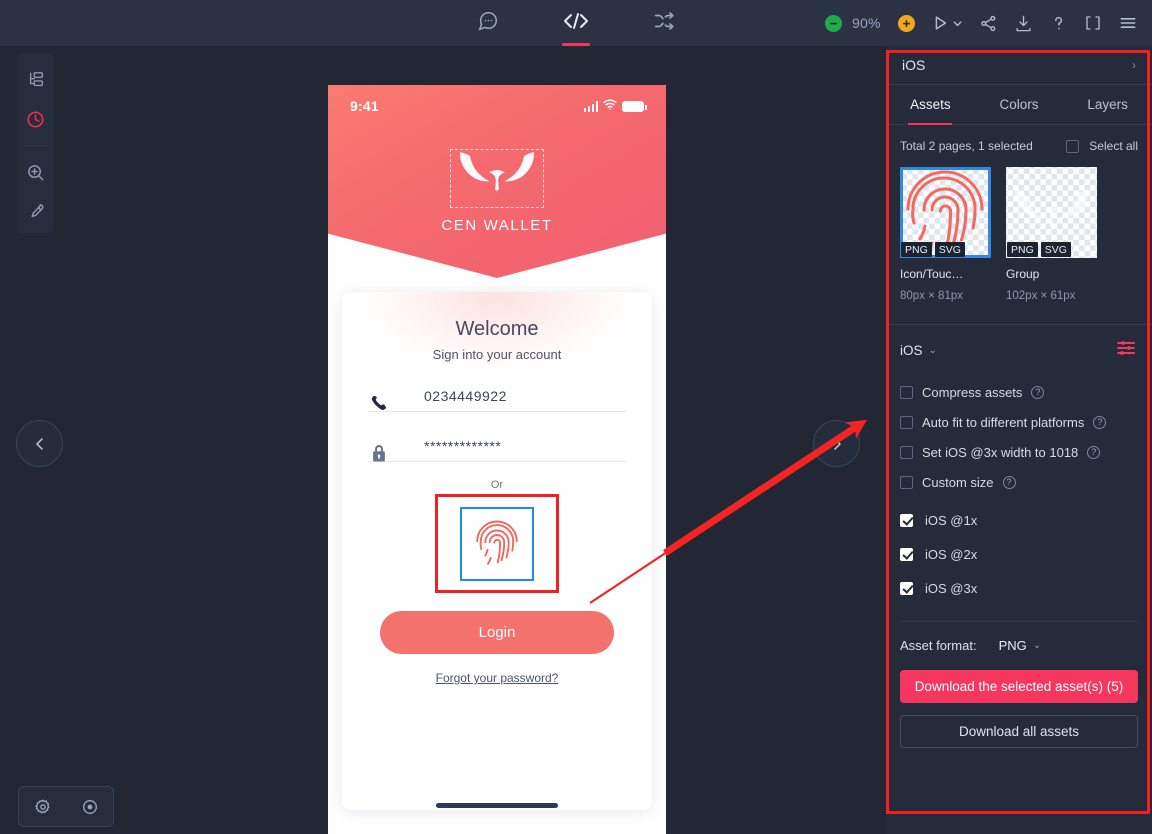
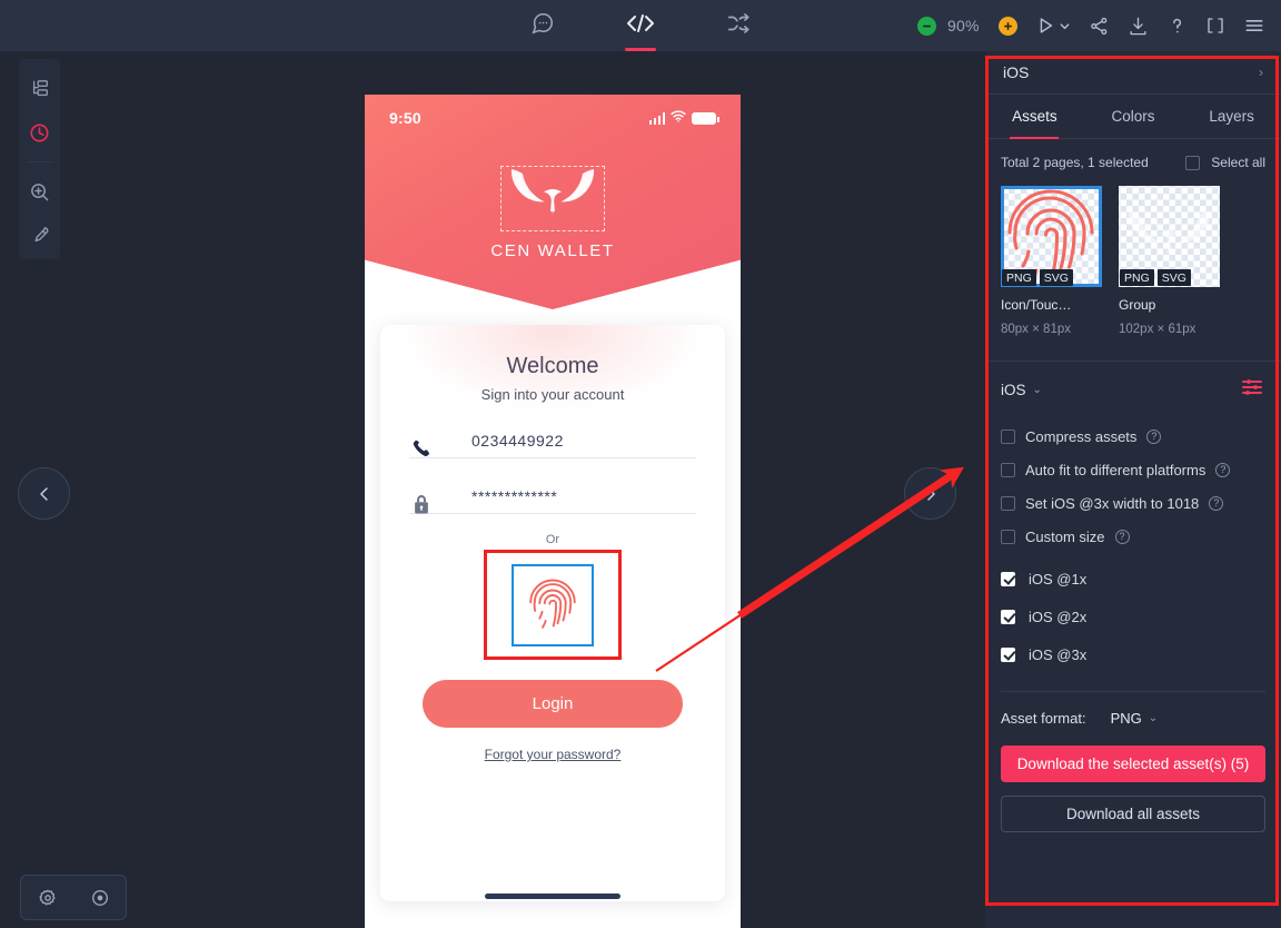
  90%
- 9:41
+ 9:50
  CEN WALLET
  0234449922
  *************
  Or
  Login
  Forgot your password?
  iOS
  ›
  Assets
  Colors
  Layers
  Total 2 pages, 1 selected
  Select all
  PNG
  SVG
  Icon/Touc…
  80px × 81px
  PNG
  SVG
  Group
  102px × 61px
  iOS
  ⌄
  Compress assets
  ?
  Auto fit to different platforms
  ?
  Set iOS @3x width to 1018
  ?
  Custom size
  ?
  iOS @1x
  iOS @2x
  iOS @3x
  Asset format:
  PNG
  ⌄
  Download the selected asset(s) (5)
  Download all assets
